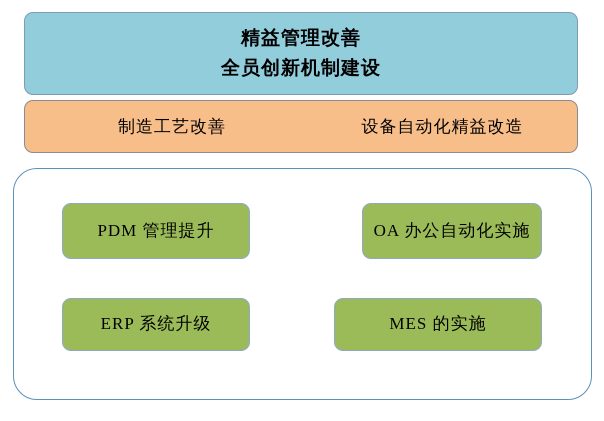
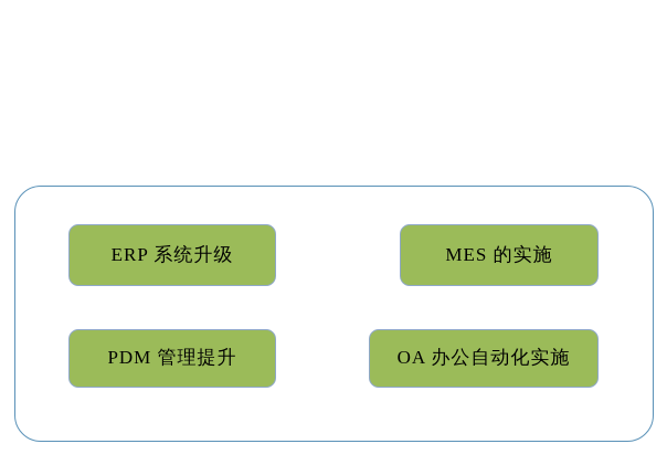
- 精益管理改善
- 全员创新机制建设
- 制造工艺改善
- 设备自动化精益改造
- PDM 管理提升
+ ERP 系统升级
- OA 办公自动化实施
+ MES 的实施
- ERP 系统升级
+ PDM 管理提升
- MES 的实施
+ OA 办公自动化实施
